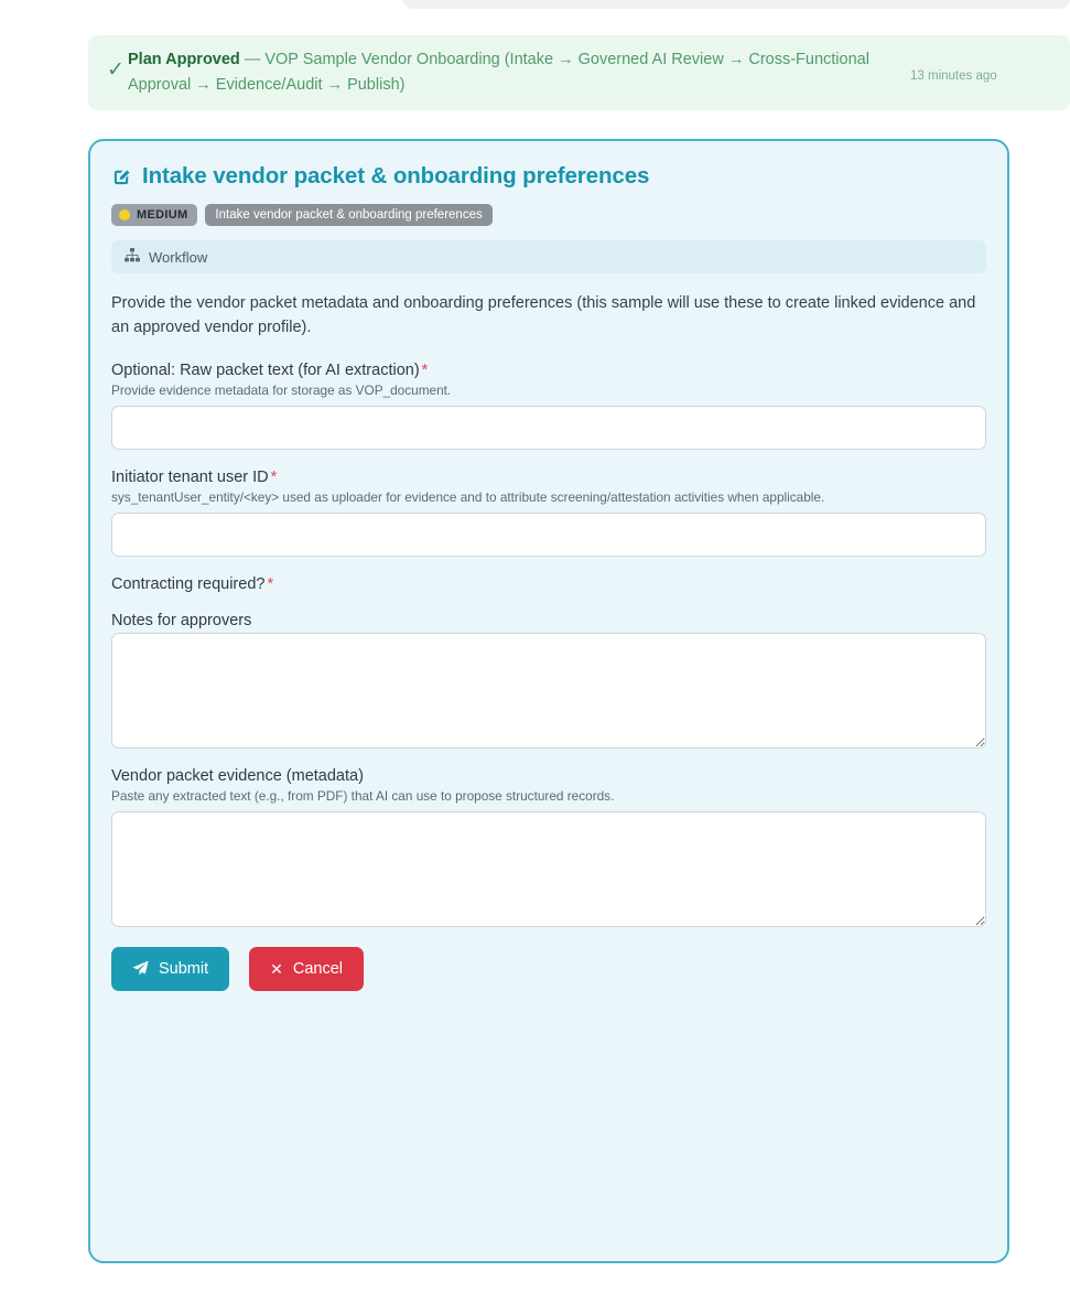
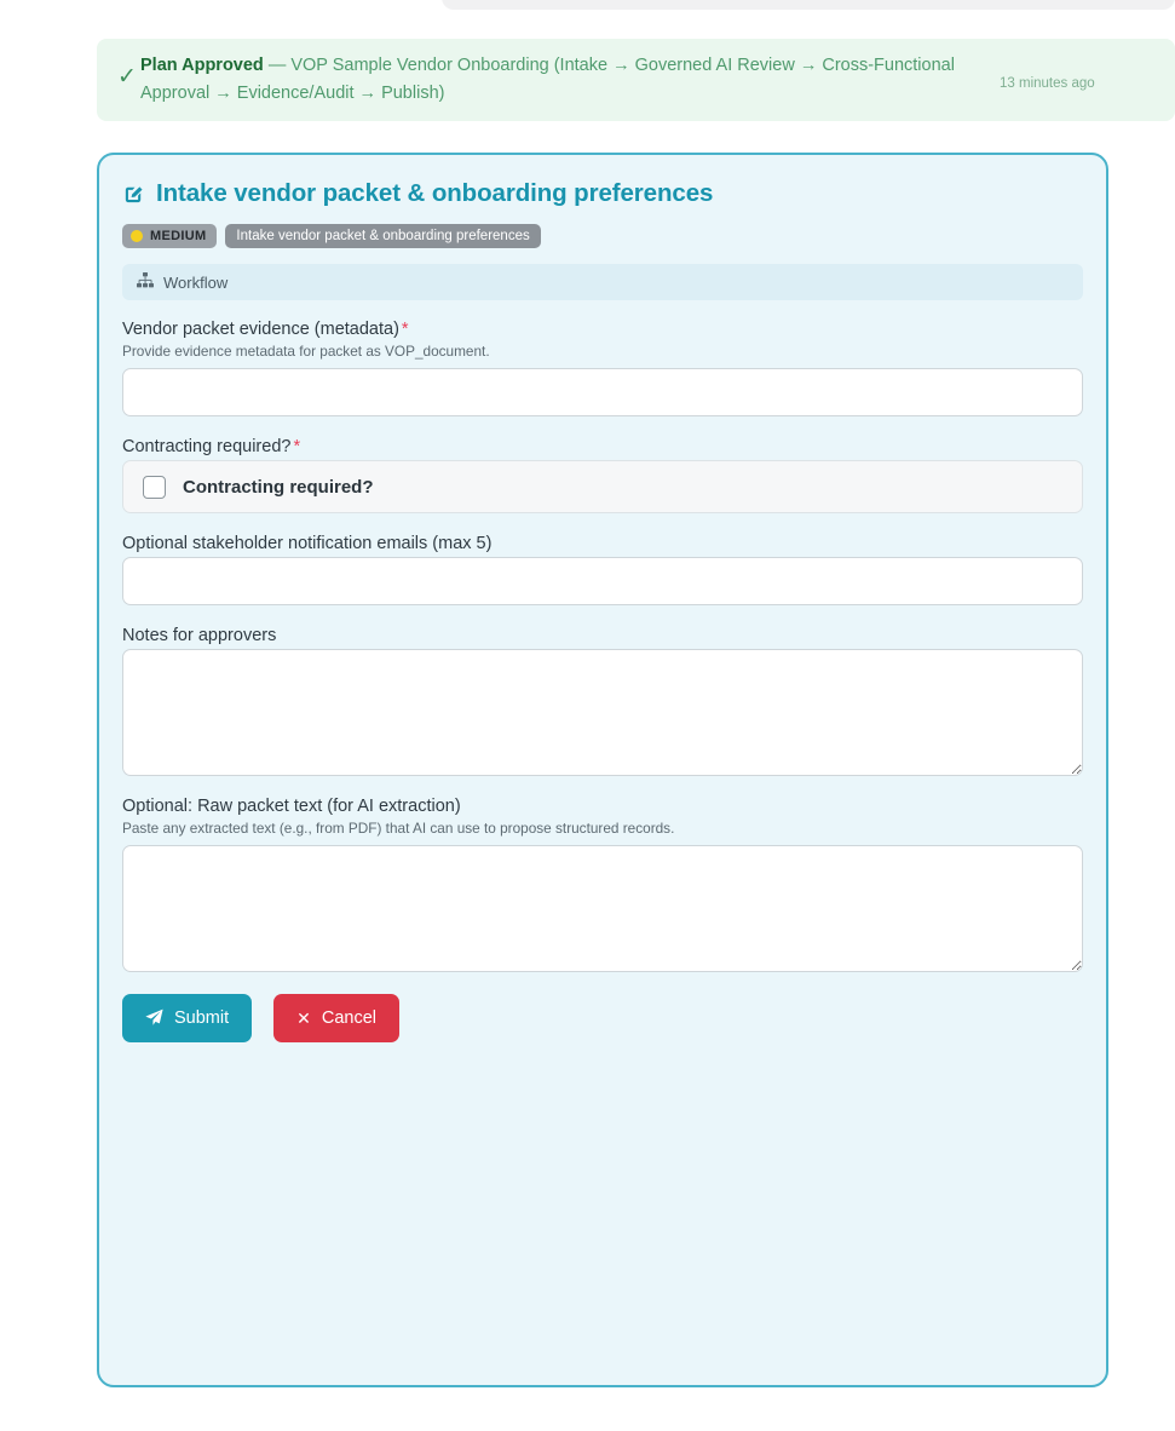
  ✓
  Plan Approved — VOP Sample Vendor Onboarding (Intake → Governed AI Review → Cross-Functional Approval → Evidence/Audit → Publish)
  13 minutes ago
  Intake vendor packet & onboarding preferences
  MEDIUM
  Intake vendor packet & onboarding preferences
  Workflow
- Provide the vendor packet metadata and onboarding preferences (this sample will use these to create linked evidence and an approved vendor profile).
- Optional: Raw packet text (for AI extraction) *
+ Vendor packet evidence (metadata) *
- Provide evidence metadata for storage as VOP_document.
+ Provide evidence metadata for packet as VOP_document.
- Initiator tenant user ID *
- sys_tenantUser_entity/<key> used as uploader for evidence and to attribute screening/attestation activities when applicable.
  Contracting required? *
+ Contracting required?
+ Optional stakeholder notification emails (max 5)
  Notes for approvers
- Vendor packet evidence (metadata)
+ Optional: Raw packet text (for AI extraction)
  Paste any extracted text (e.g., from PDF) that AI can use to propose structured records.
  Submit
  ✕
  Cancel
